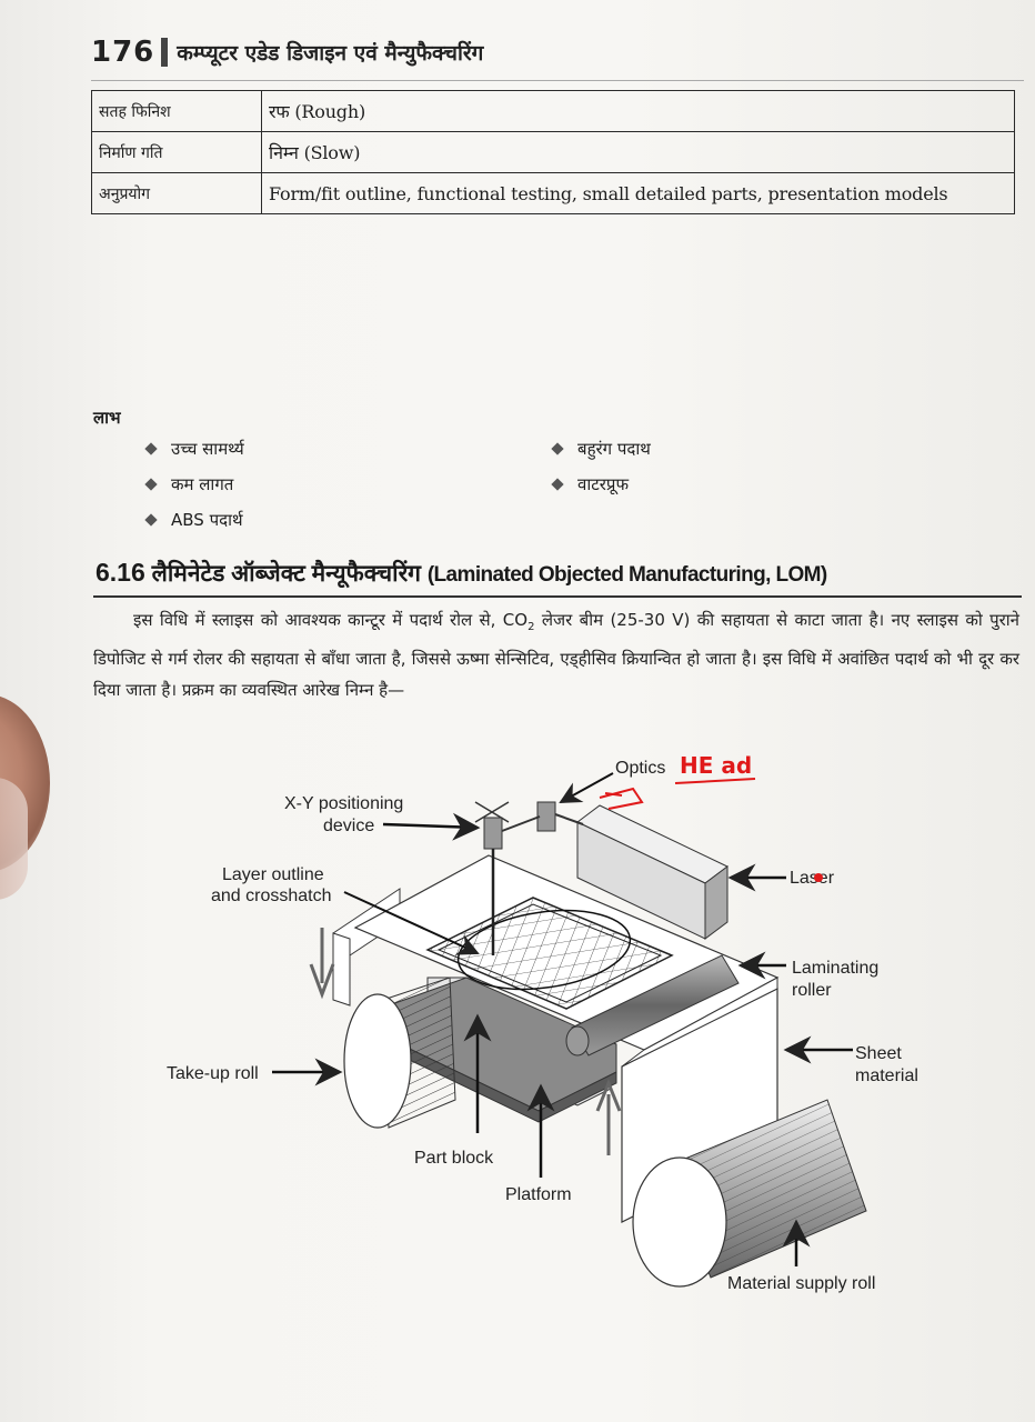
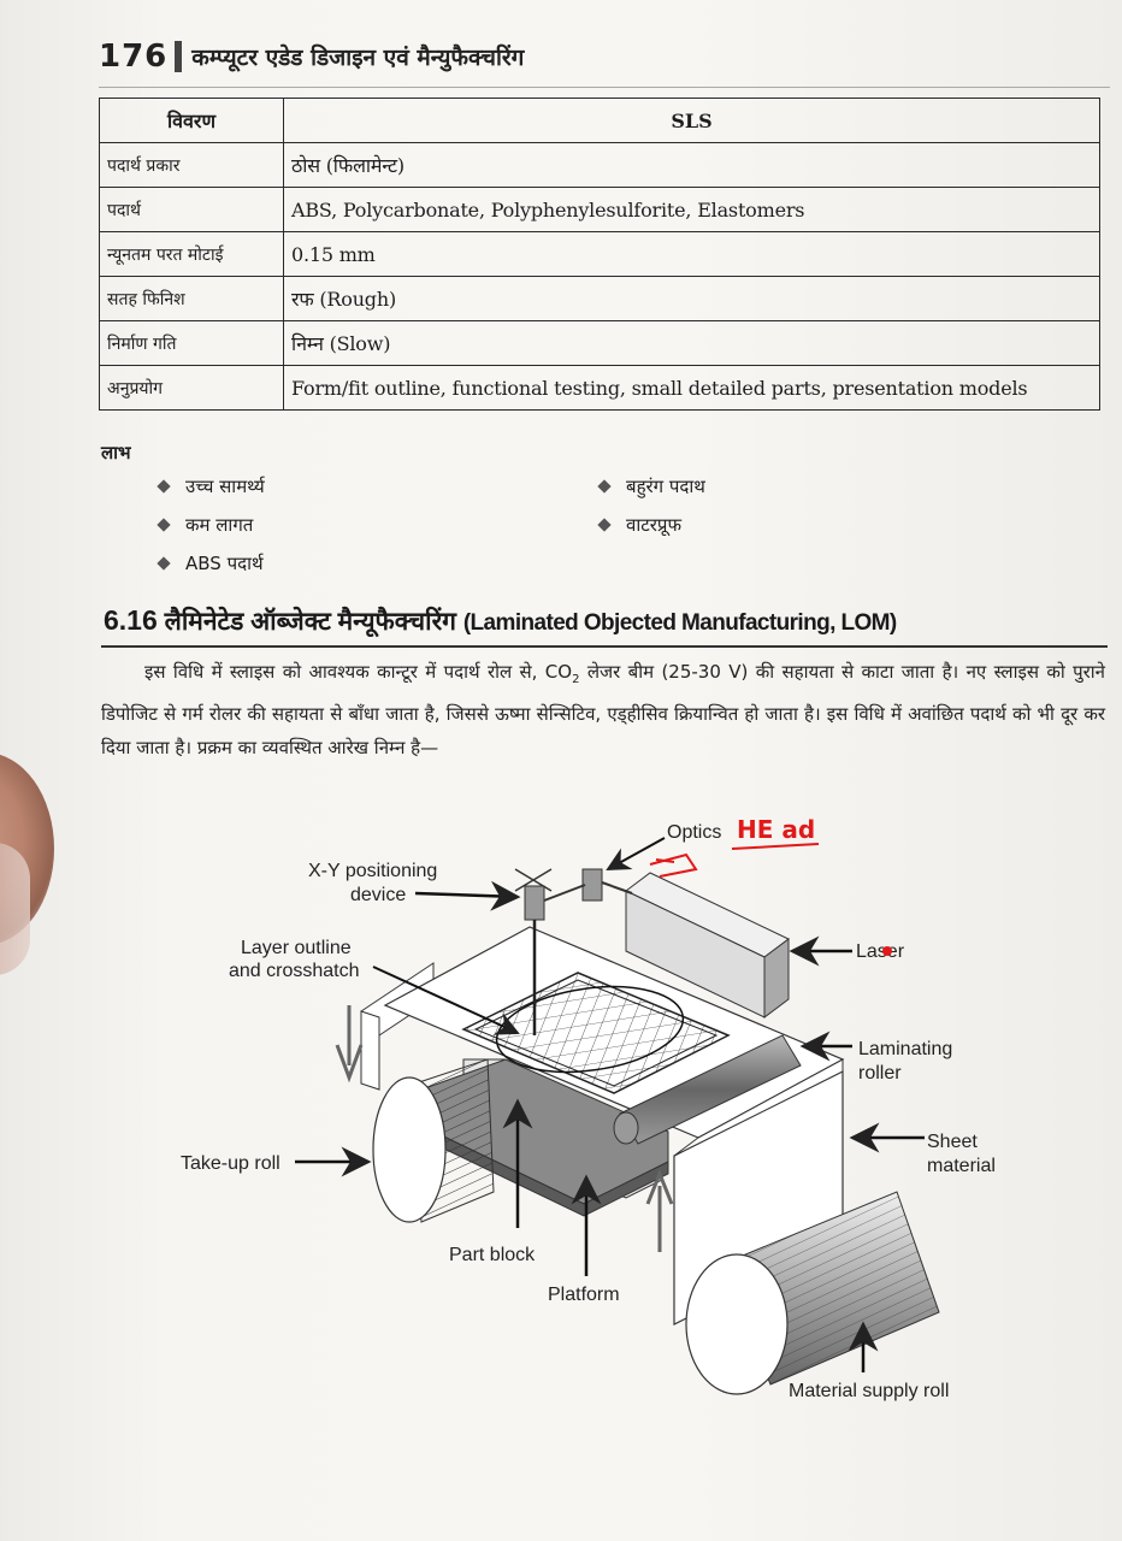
  176
  कम्प्यूटर एडेड डिजाइन एवं मैन्युफैक्चरिंग
+ विवरण	SLS
+ पदार्थ प्रकार	ठोस (फिलामेन्ट)
+ पदार्थ	ABS, Polycarbonate, Polyphenylesulforite, Elastomers
+ न्यूनतम परत मोटाई	0.15 mm
  सतह फिनिश	रफ (Rough)
  निर्माण गति	निम्न (Slow)
  अनुप्रयोग	Form/fit outline, functional testing, small detailed parts, presentation models
  लाभ
  उच्च सामर्थ्य
  कम लागत
  ABS पदार्थ
  बहुरंग पदाथ
  वाटरप्रूफ
  6.16 लैमिनेटेड ऑब्जेक्ट मैन्यूफैक्चरिंग (Laminated Objected Manufacturing, LOM)
  इस विधि में स्लाइस को आवश्यक कान्टूर में पदार्थ रोल से, CO2 लेजर बीम (25-30 V) की सहायता से काटा जाता है। नए स्लाइस को पुराने डिपोजिट से गर्म रोलर की सहायता से बाँधा जाता है, जिससे ऊष्मा सेन्सिटिव, एड्हीसिव क्रियान्वित हो जाता है। इस विधि में अवांछित पदार्थ को भी दूर कर दिया जाता है। प्रक्रम का व्यवस्थित आरेख निम्न है—
  Optics
  X-Y positioning
  device
  Layer outline
  and crosshatch
  Laser
  Laminating
  roller
  Sheet
  material
  Take-up roll
  Part block
  Platform
  Material supply roll
  HE ad
